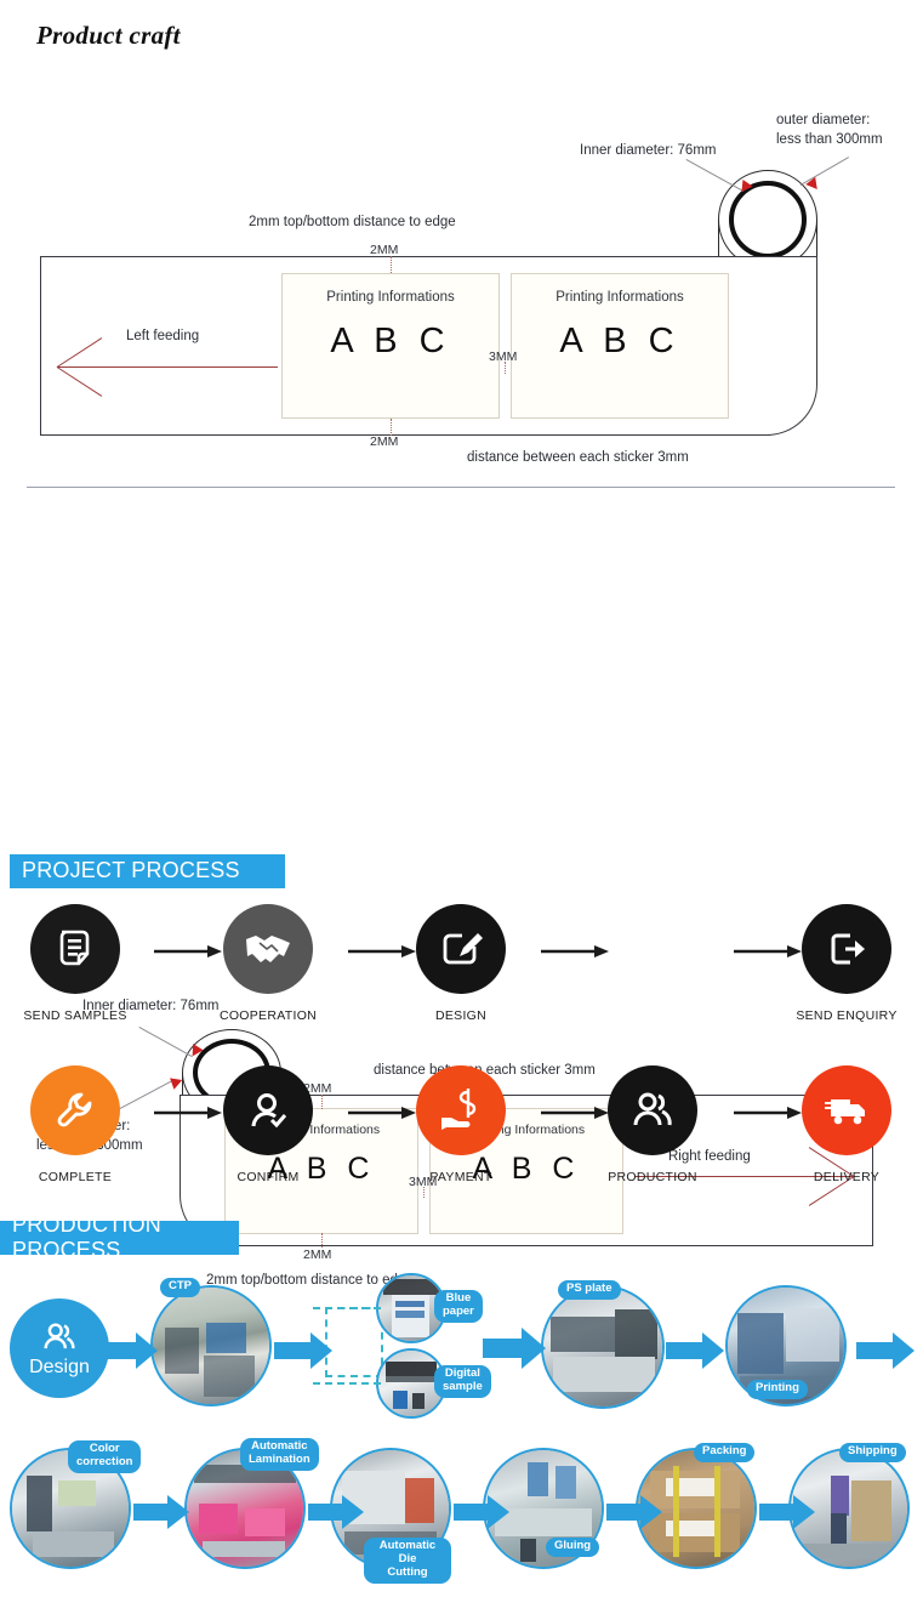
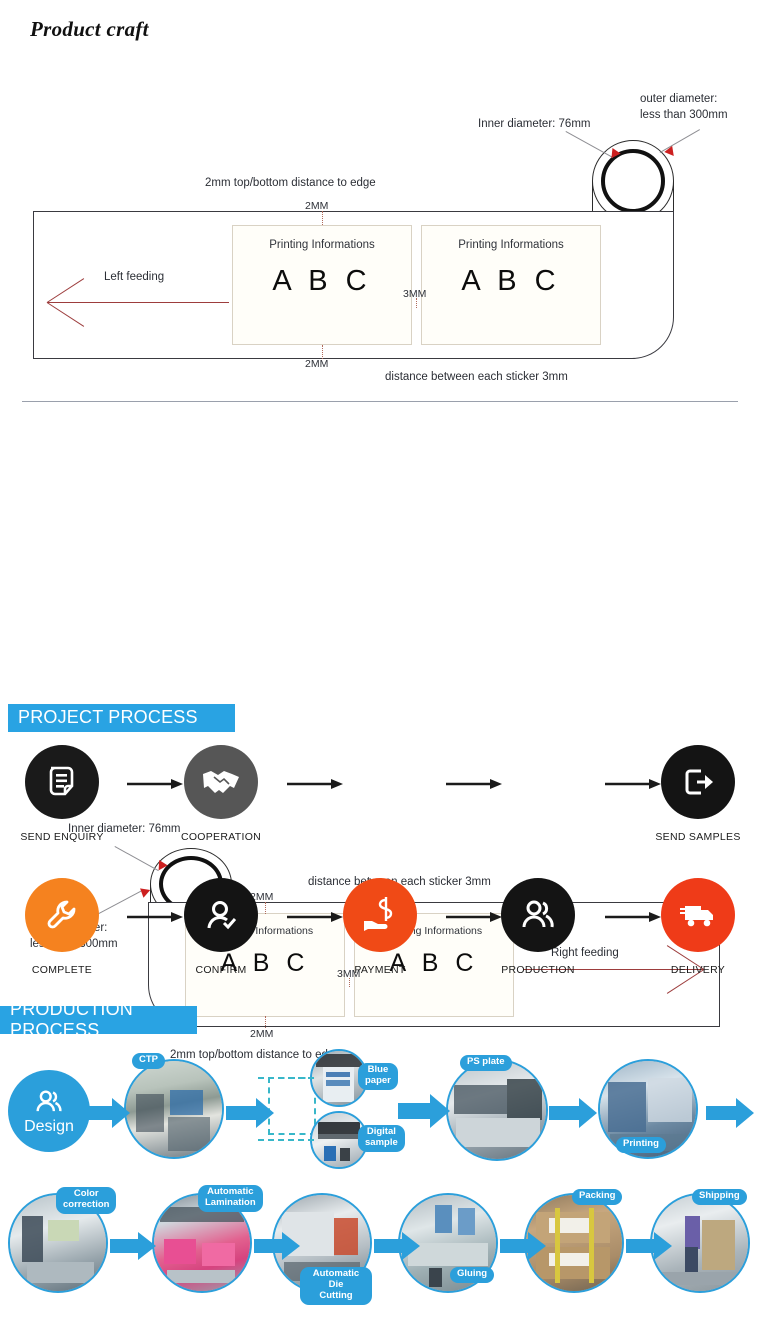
  Product craft
  Inner diameter: 76mm
  outer diameter:
  less than 300mm
  Printing Informations
  A B C
  Printing Informations
  A B C
  2MM
  2MM
  3MM
  2mm top/bottom distance to edge
  distance between each sticker 3mm
  Left feeding
  Inner diameter: 76mm
  A B C
  A B C
  2MM
  3MM
  distance b each sticker 3mm
  2mm top/bottom distance to
  Right feeding
  PROJECT PROCESS
- SEND SAMPLES
+ SEND ENQUIRY
  COOPERATION
- DESIGN
- SEND ENQUIRY
+ SEND SAMPLES
  COMPLETE
  CONFIRM
  PAYMENT
  PRODUCTION
  DELIVERY
  PRODUCTION PROCESS
  Design
  CTP
  Blue
  paper
  Digital
  sample
  PS plate
  Printing
  Color
  correction
  Automatic
  Lamination
  Automatic Die
  Cutting
  Gluing
  Packing
  Shipping
